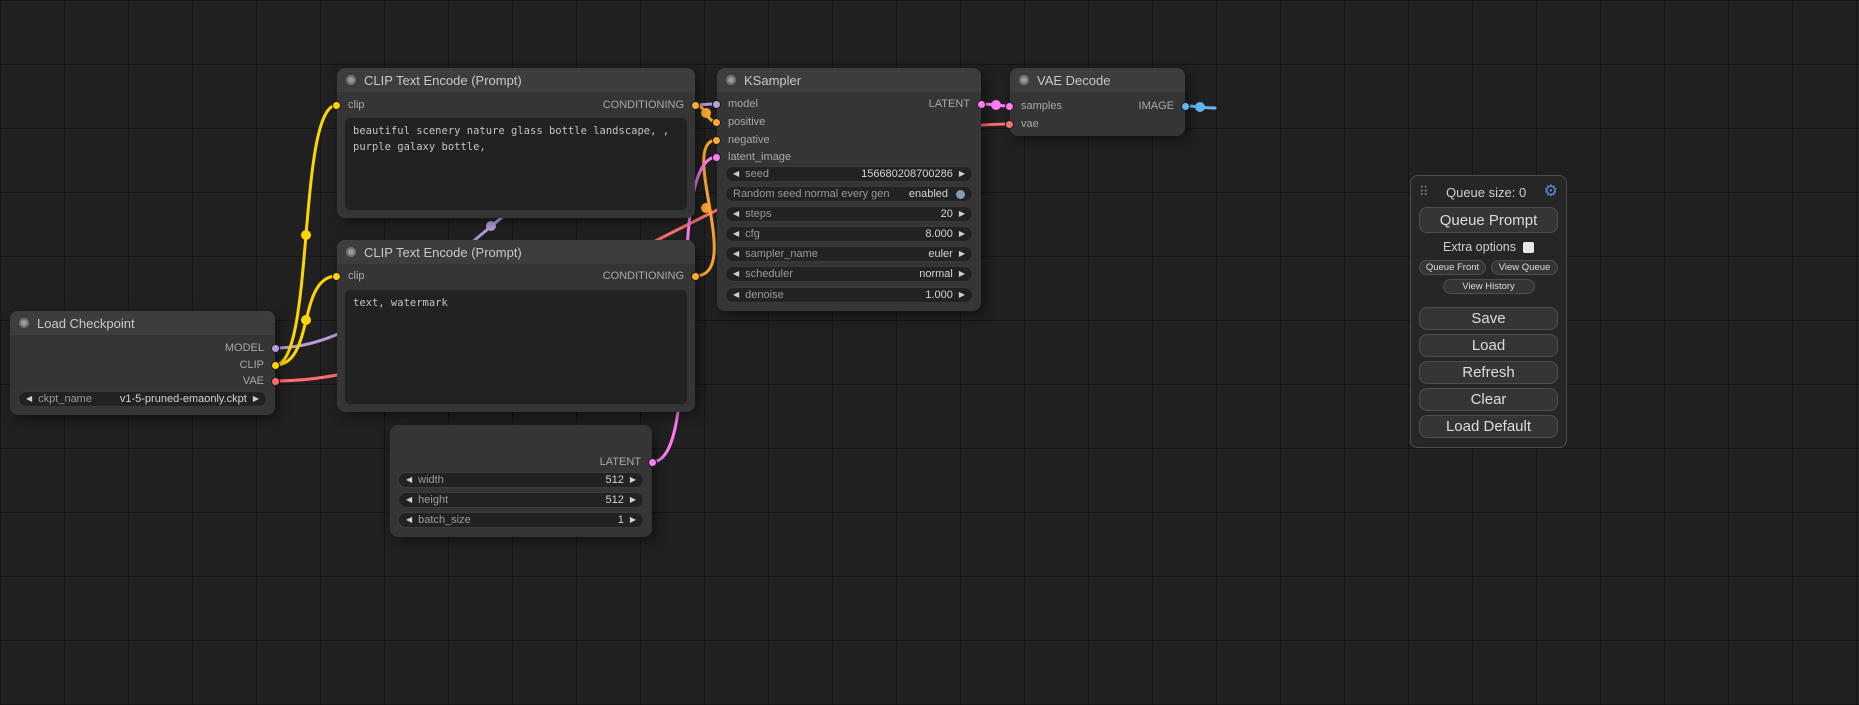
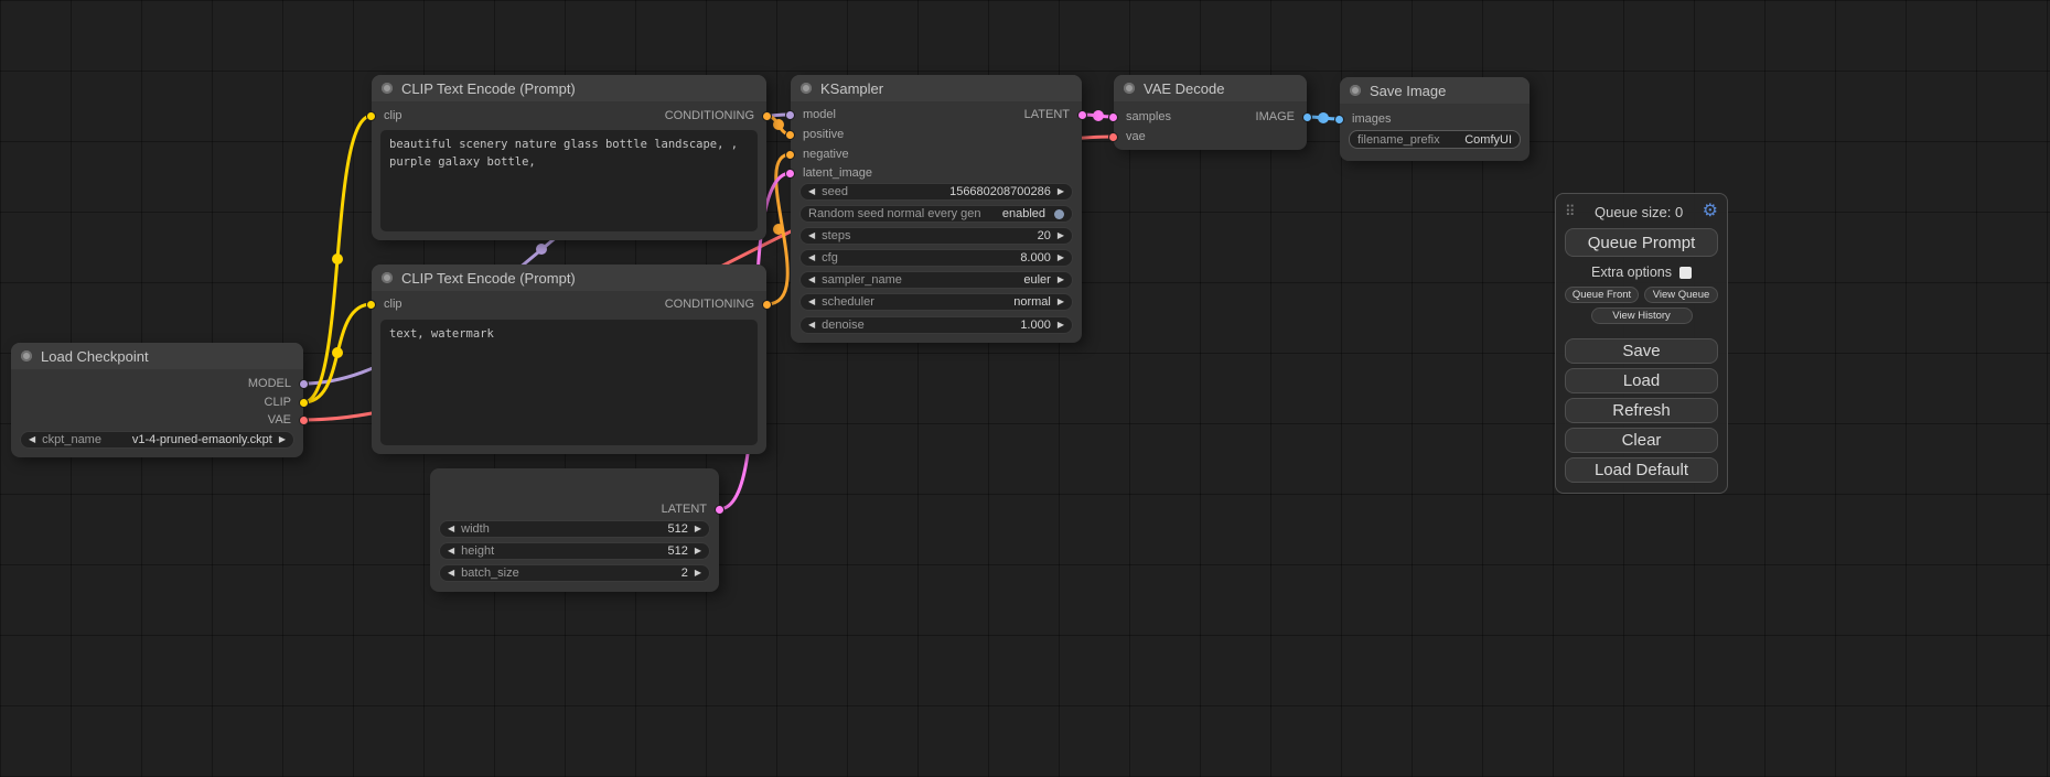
  Load Checkpoint
  MODEL
  CLIP
  VAE
  ◀
  ckpt_name
- v1-5-pruned-emaonly.ckpt
+ v1-4-pruned-emaonly.ckpt
  ▶
  CLIP Text Encode (Prompt)
  clip
  CONDITIONING
  CLIP Text Encode (Prompt)
  clip
  CONDITIONING
  text, watermark
  LATENT
  ◀
  width
  512
  ▶
  ◀
  height
  512
  ▶
  ◀
  batch_size
- 1
+ 2
  ▶
  KSampler
  model
  positive
  negative
  latent_image
  LATENT
  ◀
  seed
  156680208700286
  ▶
  Random seed normal every gen
  enabled
  ◀
  steps
  20
  ▶
  ◀
  cfg
  8.000
  ▶
  ◀
  sampler_name
  euler
  ▶
  ◀
  scheduler
  normal
  ▶
  ◀
  denoise
  1.000
  ▶
  VAE Decode
  samples
  vae
  IMAGE
+ Save Image
+ images
+ filename_prefix
+ ComfyUI
  ⠿
  Queue size: 0
  ⚙
  Queue Prompt
  Extra options
  Queue Front
  View Queue
  View History
  Save
  Load
  Refresh
  Clear
  Load Default
